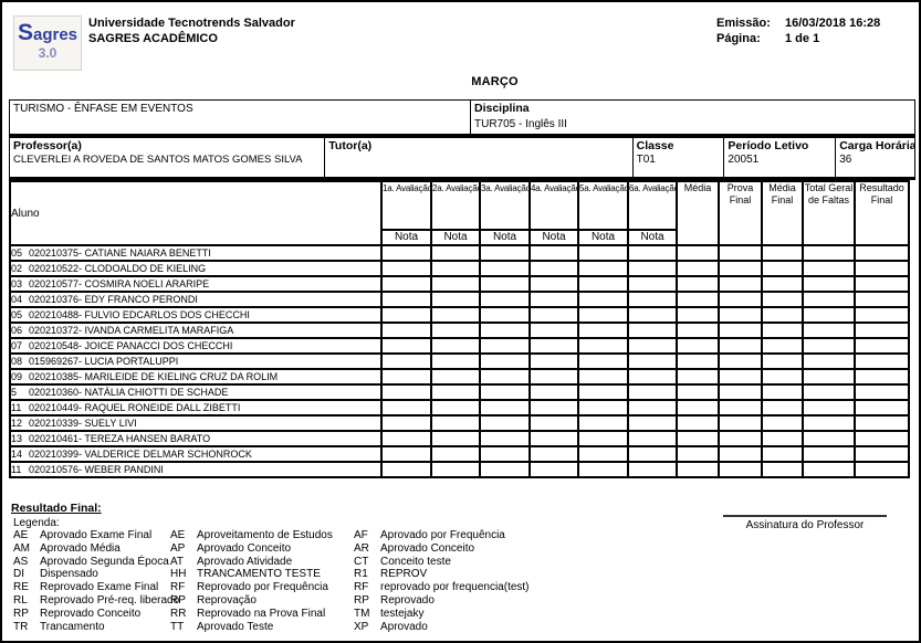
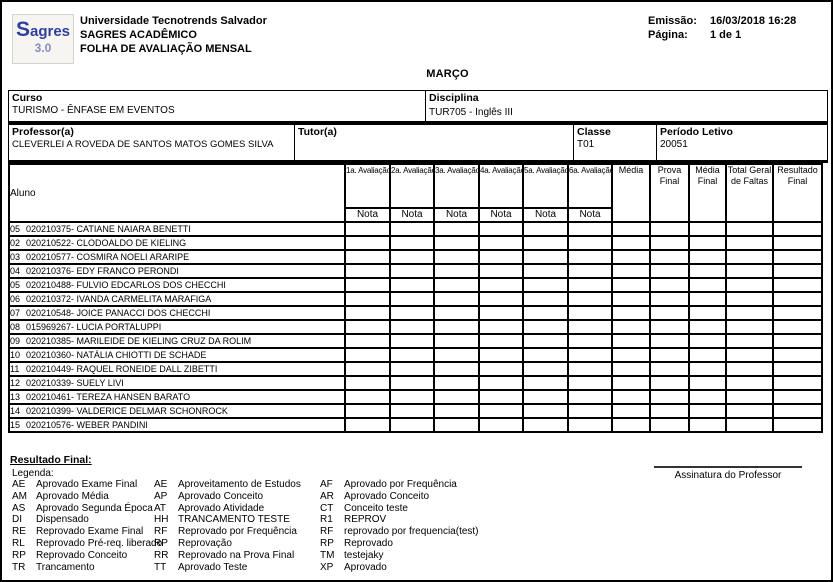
  Sagres
  3.0
  Universidade Tecnotrends Salvador
  SAGRES ACADÊMICO
+ FOLHA DE AVALIAÇÃO MENSAL
  Emissão:
  16/03/2018 16:28
  Página:
  1 de 1
  MARÇO
+ Curso
  TURISMO - ÊNFASE EM EVENTOS
  Disciplina
  TUR705 - Inglês III
  Professor(a)
  CLEVERLEI A ROVEDA DE SANTOS MATOS GOMES SILVA
  Tutor(a)
  Classe
  T01
  Período Letivo
  20051
- Carga Horária
- 36
  Aluno	1a. Avaliação	2a. Avaliaçã	3a. Avaliação	4a. Avaliaçã	5a. Avaliação	6a. Avaliaçã	Média	Prova Final	Média Final	Total Geral de Faltas	Resultado Final
  Nota	Nota	Nota	Nota	Nota	Nota
  05 020210375- CATIANE NAIARA BENETTI
  02 020210522- CLODOALDO DE KIELING
  03 020210577- COSMIRA NOELI ARARIPE
  04 020210376- EDY FRANCO PERONDI
  05 020210488- FULVIO EDCARLOS DOS CHECCHI
  06 020210372- IVANDA CARMELITA MARAFIGA
  07 020210548- JOICE PANACCI DOS CHECCHI
  08 015969267- LUCIA PORTALUPPI
  09 020210385- MARILEIDE DE KIELING CRUZ DA ROLIM
- 5 020210360- NATÁLIA CHIOTTI DE SCHADE
+ 10 020210360- NATÁLIA CHIOTTI DE SCHADE
  11 020210449- RAQUEL RONEIDE DALL ZIBETTI
  12 020210339- SUELY LIVI
  13 020210461- TEREZA HANSEN BARATO
  14 020210399- VALDERICE DELMAR SCHONROCK
- 11 020210576- WEBER PANDINI
+ 15 020210576- WEBER PANDINI
  Resultado Final:
  Legenda:
  AE
  Aprovado Exame Final
  AM
  Aprovado Média
  AS
  Aprovado Segunda Época
  DI
  Dispensado
  RE
  Reprovado Exame Final
  RL
  Reprovado Pré-req. liberado
  RP
  Reprovado Conceito
  TR
  Trancamento
  AE
  Aproveitamento de Estudos
  AP
  Aprovado Conceito
  AT
  Aprovado Atividade
  HH
  TRANCAMENTO TESTE
  RF
  Reprovado por Frequência
  RP
  Reprovação
  RR
  Reprovado na Prova Final
  TT
  Aprovado Teste
  AF
  Aprovado por Frequência
  AR
  Aprovado Conceito
  CT
  Conceito teste
  R1
  REPROV
  RF
  reprovado por frequencia(test)
  RP
  Reprovado
  TM
  testejaky
  XP
  Aprovado
  Assinatura do Professor
